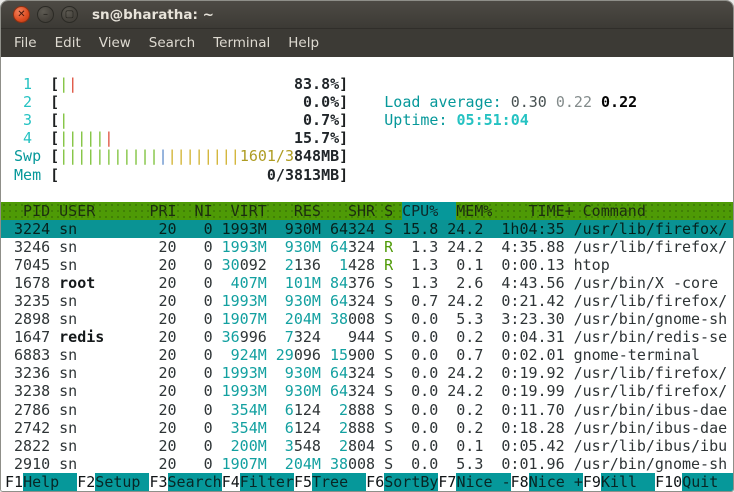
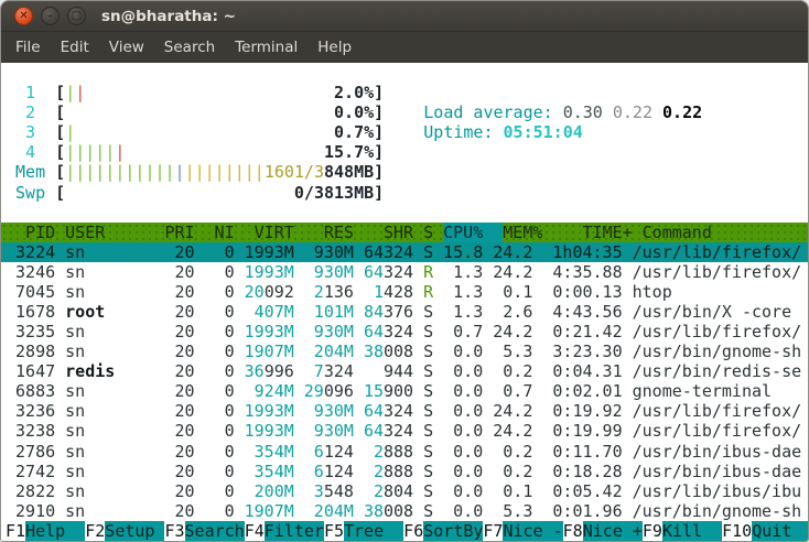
  ✕
  –
  ▢
  sn@bharatha: ~
  File
  Edit
  View
  Search
  Terminal
  Help
  1
  [
  ||
- 83.8%
+ 2.0%
  ]
  2
  [
  0.0%
  ]
  Load average: 0.30 0.22 0.22
  3
  [
  |
  0.7%
  ]
  Uptime: 05:51:04
  4
  [
  ||||||
  15.7%
  ]
- Swp
+ Mem
  [
  ||||||||||||||||||||
  1601/3848MB
  ]
- Mem
+ Swp
  [
  0/3813MB
  ]
  PID
  USER
  PRI
  NI
  VIRT
  RES
  SHR
  S
  CPU%
  MEM%
  TIME+
  Command
  3224
  sn
  20
  0
  1993M
  930M
  64324
  S
  15.8
  24.2
  1h04:35
  /usr/lib/firefox/
  3246
  sn
  20
  0
  1993M
  930M
  64324
  R
  1.3
  24.2
  4:35.88
  /usr/lib/firefox/
  7045
  sn
  20
  0
- 30092
+ 20092
  2136
  1428
  R
  1.3
  0.1
  0:00.13
  htop
  1678
  root
  20
  0
  407M
  101M
  84376
  S
  1.3
  2.6
  4:43.56
  /usr/bin/X -core
  3235
  sn
  20
  0
  1993M
  930M
  64324
  S
  0.7
  24.2
  0:21.42
  /usr/lib/firefox/
  2898
  sn
  20
  0
  1907M
  204M
  38008
  S
  0.0
  5.3
  3:23.30
  /usr/bin/gnome-sh
  1647
  redis
  20
  0
  36996
  7324
  944
  S
  0.0
  0.2
  0:04.31
  /usr/bin/redis-se
  6883
  sn
  20
  0
  924M
  29096
  15900
  S
  0.0
  0.7
  0:02.01
  gnome-terminal
  3236
  sn
  20
  0
  1993M
  930M
  64324
  S
  0.0
  24.2
  0:19.92
  /usr/lib/firefox/
  3238
  sn
  20
  0
  1993M
  930M
  64324
  S
  0.0
  24.2
  0:19.99
  /usr/lib/firefox/
  2786
  sn
  20
  0
  354M
  6124
  2888
  S
  0.0
  0.2
  0:11.70
  /usr/bin/ibus-dae
  2742
  sn
  20
  0
  354M
  6124
  2888
  S
  0.0
  0.2
  0:18.28
  /usr/bin/ibus-dae
  2822
  sn
  20
  0
  200M
  3548
  2804
  S
  0.0
  0.1
  0:05.42
  /usr/lib/ibus/ibu
  2910
  sn
  20
  0
  1907M
  204M
  38008
  S
  0.0
  5.3
  0:01.96
  /usr/bin/gnome-sh
  F1Help
  F2Setup
  F3Search
  F4Filter
  F5Tree
  F6SortBy
  F7Nice -
  F8Nice +
  F9Kill
  F10Quit
